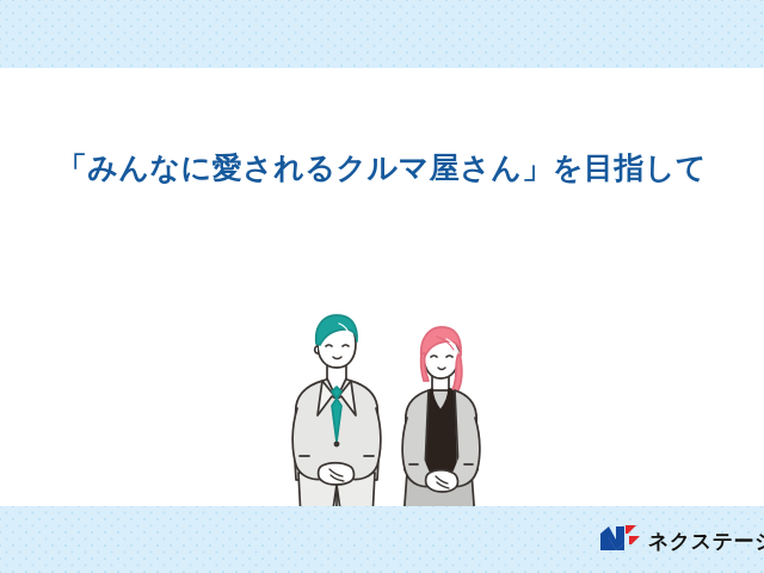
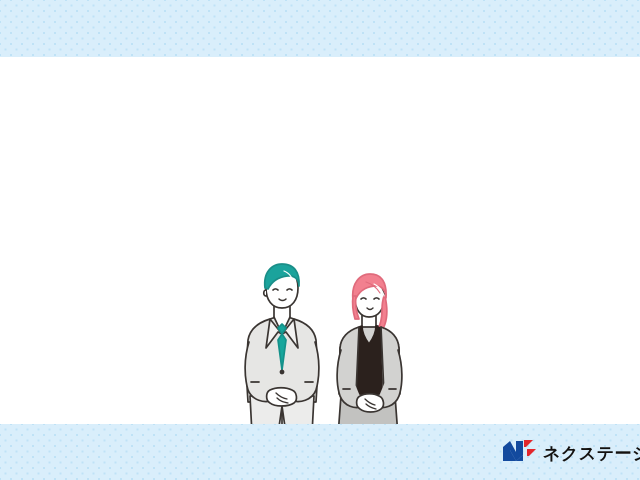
- 「みんなに愛されるクルマ屋さん」を目指して
  ネクステー
